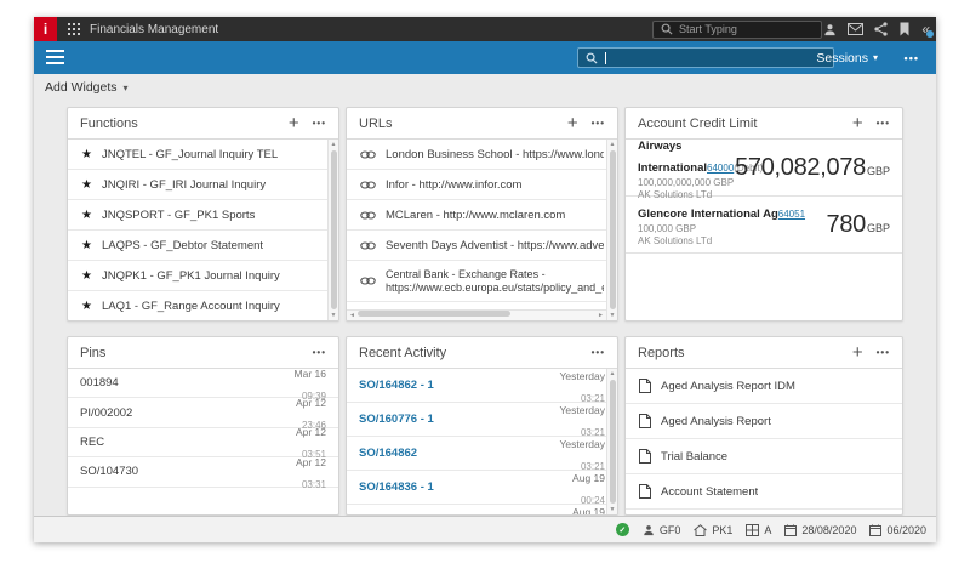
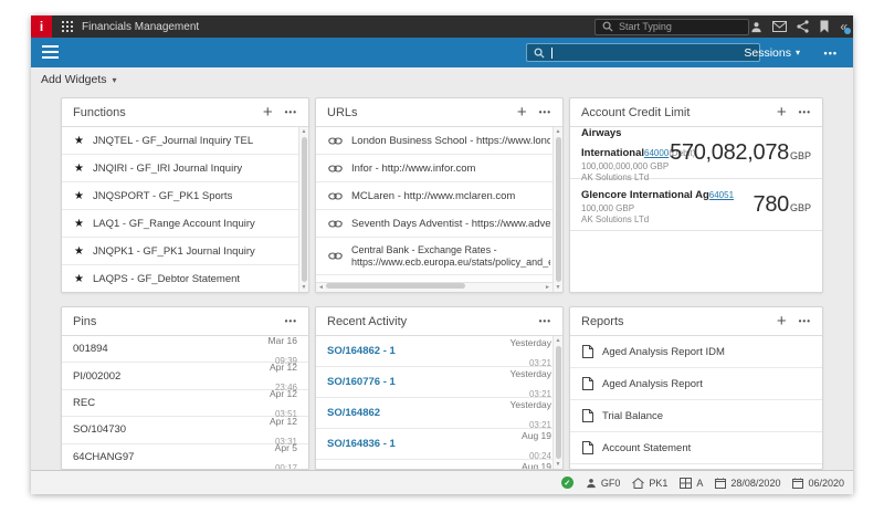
  i
  Financials Management
  Start Typing
  «
  Sessions
  ▾
  •••
  Add Widgets
  ▾
  Functions
  +
  •••
  ★
  JNQTEL - GF_Journal Inquiry TEL
  ★
  JNQIRI - GF_IRI Journal Inquiry
  ★
  JNQSPORT - GF_PK1 Sports
  ★
- LAQPS - GF_Debtor Statement
+ LAQ1 - GF_Range Account Inquiry
  ★
  JNQPK1 - GF_PK1 Journal Inquiry
  ★
- LAQ1 - GF_Range Account Inquiry
+ LAQPS - GF_Debtor Statement
  URLs
  +
  •••
  London Business School - https://www.lond
  Infor - http://www.infor.com
  MCLaren - http://www.mclaren.com
  Seventh Days Adventist - https://www.adve
  Central Bank - Exchange Rates - https://www.ecb.europa.eu/stats/policy_and_
  Account Credit Limit
  +
  •••
  Airways International64000(Debit)
  100,000,000,000 GBP
  AK Solutions LTd
  570,082,078
  GBP
  Glencore International Ag64051
  100,000 GBP
  AK Solutions LTd
  780
  GBP
  Pins
  •••
  001894
  Mar 16
  09:39
  PI/002002
  Apr 12
  23:46
  REC
  Apr 12
  03:51
  SO/104730
  Apr 12
  03:31
+ 64CHANG97
+ Apr 5
+ 00:17
  Recent Activity
  •••
  SO/164862 - 1
  Yesterday
  03:21
  SO/160776 - 1
  Yesterday
  03:21
  SO/164862
  Yesterday
  03:21
  SO/164836 - 1
  Aug 19
  00:24
  Aug 19
  Reports
  +
  •••
  Aged Analysis Report IDM
  Aged Analysis Report
  Trial Balance
  Account Statement
  GF0
  PK1
  A
  28/08/2020
  06/2020
